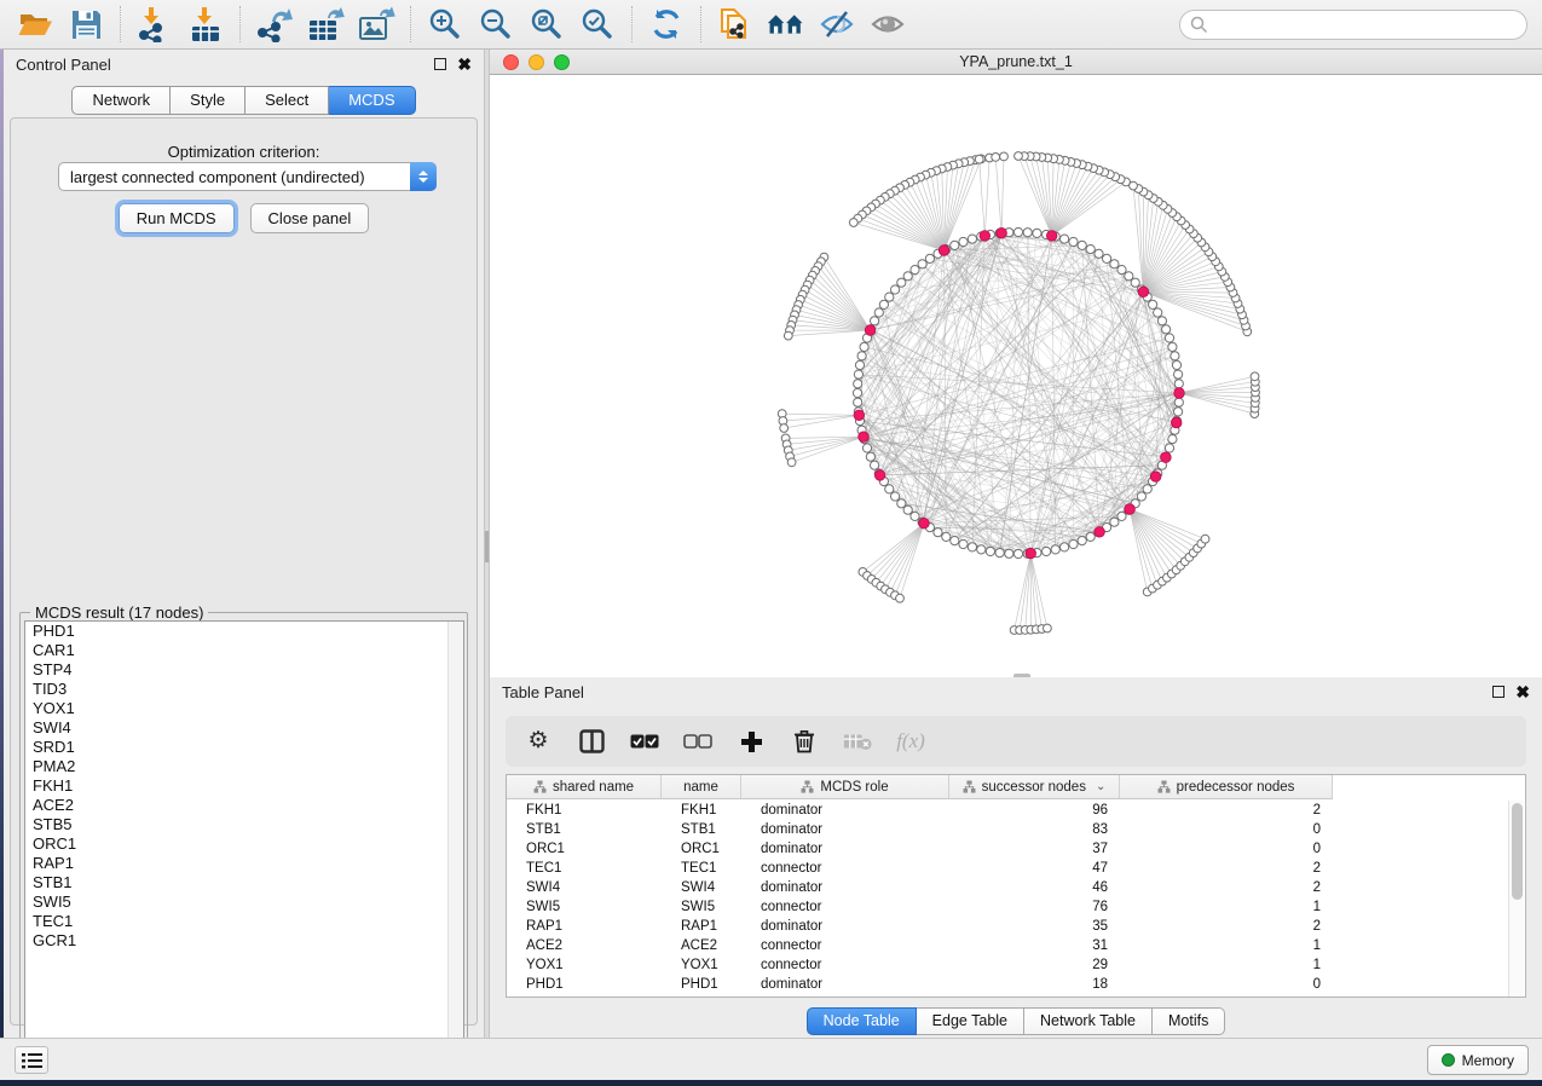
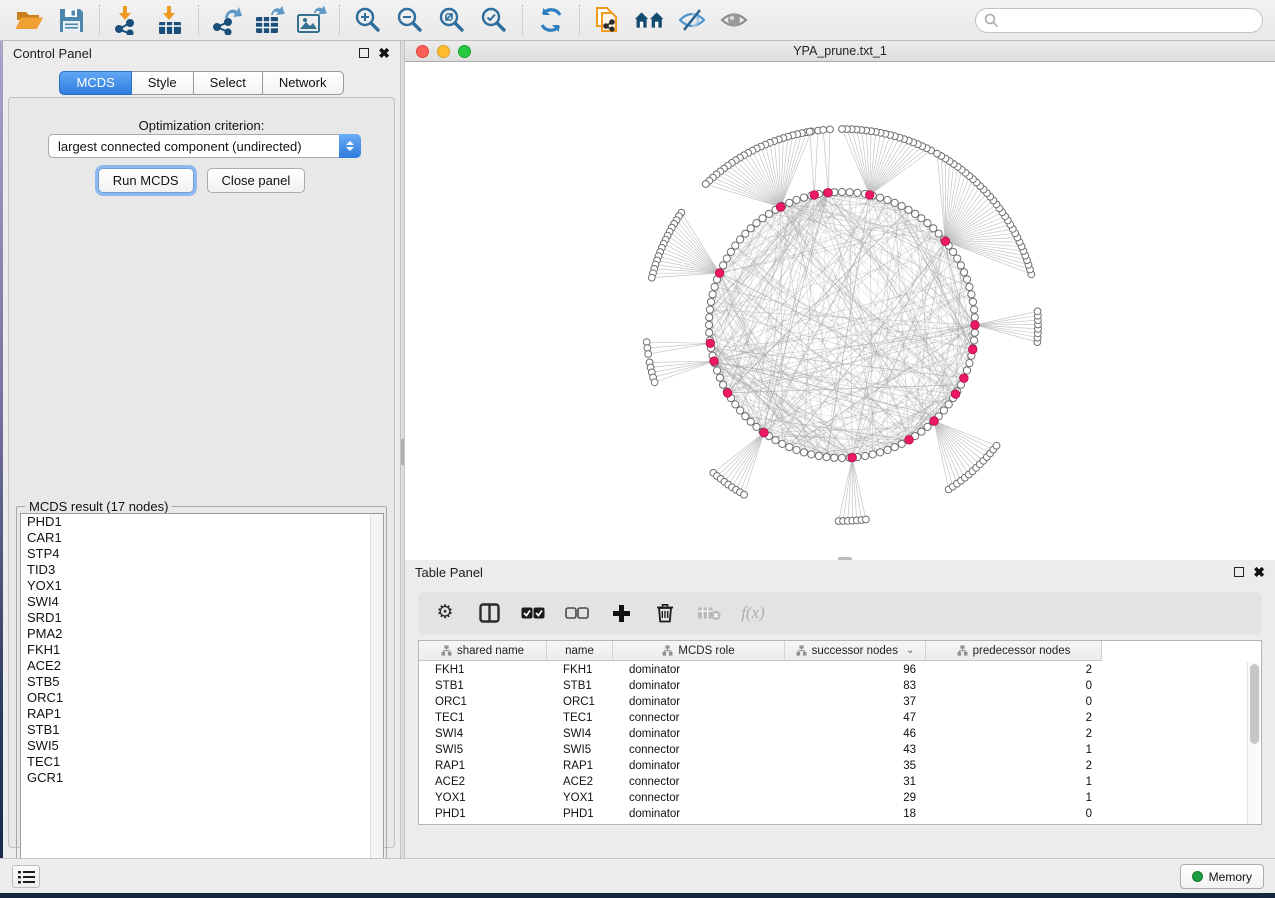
  Control Panel
  ✖
- Network
+ MCDS
  Style
  Select
- MCDS
+ Network
  Optimization criterion:
  largest connected component (undirected)
  Run MCDS
  Close panel
  MCDS result (17 nodes)
  PHD1
  CAR1
  STP4
  TID3
  YOX1
  SWI4
  SRD1
  PMA2
  FKH1
  ACE2
  STB5
  ORC1
  RAP1
  STB1
  SWI5
  TEC1
  GCR1
  YPA_prune.txt_1
  Table Panel
  ✖
  ⚙
  f(x)
  shared name
  name
  MCDS role
  successor nodes
  ⌄
  predecessor nodes
  FKH1
  FKH1
  dominator
  96
  2
  STB1
  STB1
  dominator
  83
  0
  ORC1
  ORC1
  dominator
  37
  0
  TEC1
  TEC1
  connector
  47
  2
  SWI4
  SWI4
  dominator
  46
  2
  SWI5
  SWI5
  connector
- 76
+ 43
  1
  RAP1
  RAP1
  dominator
  35
  2
  ACE2
  ACE2
  connector
  31
  1
  YOX1
  YOX1
  connector
  29
  1
  PHD1
  PHD1
  dominator
  18
  0
- Node Table
- Edge Table
- Network Table
- Motifs
  Memory
